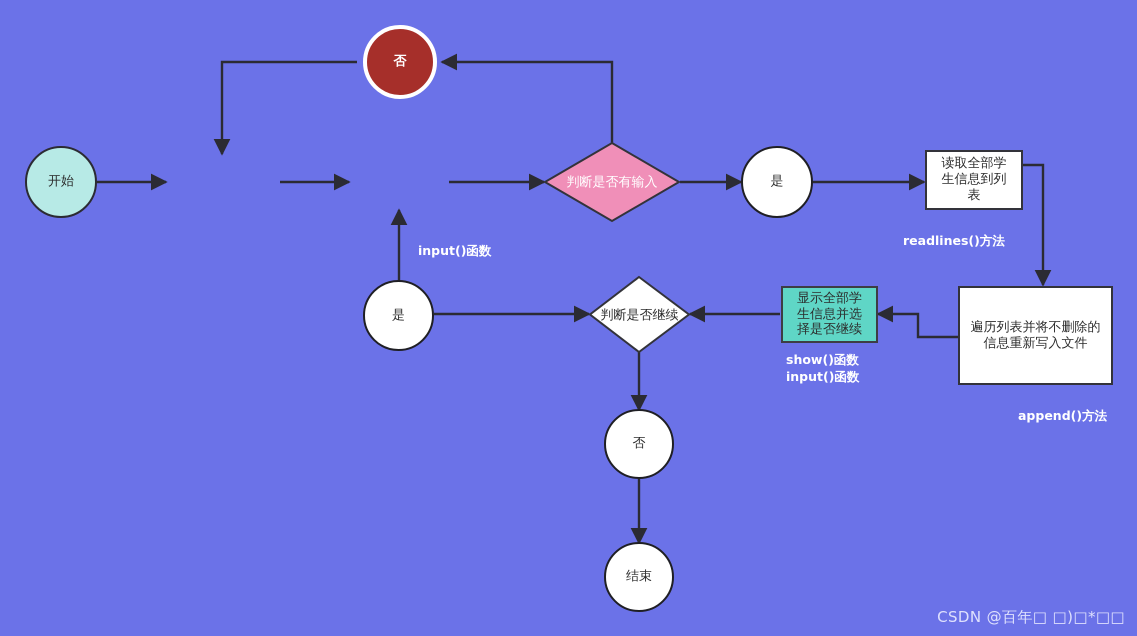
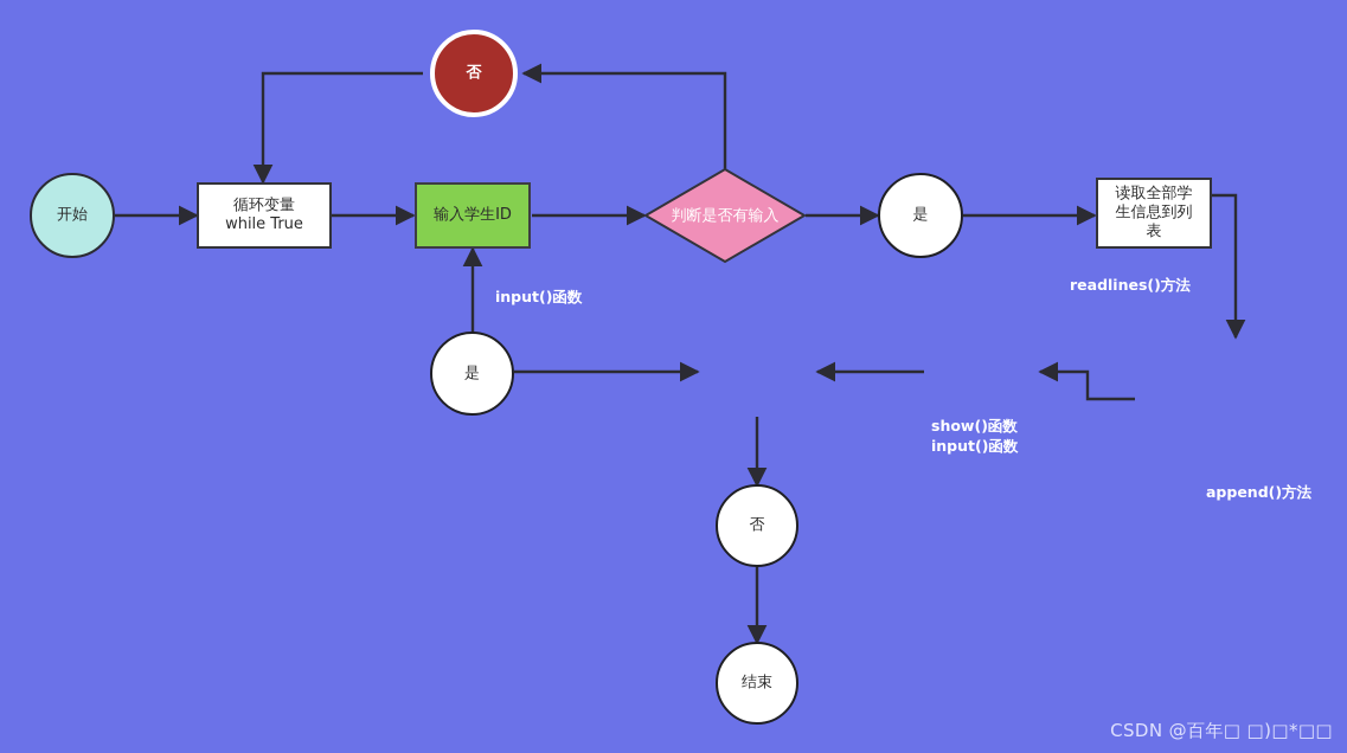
  开始
+ 循环变量
+ while True
+ 输入学生ID
  判断是否有输入
  否
  是
  读取全部学
  生信息到列
  表
- 遍历列表并将不删除的
- 信息重新写入文件
- 显示全部学
- 生信息并选
- 择是否继续
- 判断是否继续
  是
  否
  结束
  input()函数
  readlines()方法
  show()函数
  input()函数
  append()方法
  CSDN @百年□ □)□*□□
